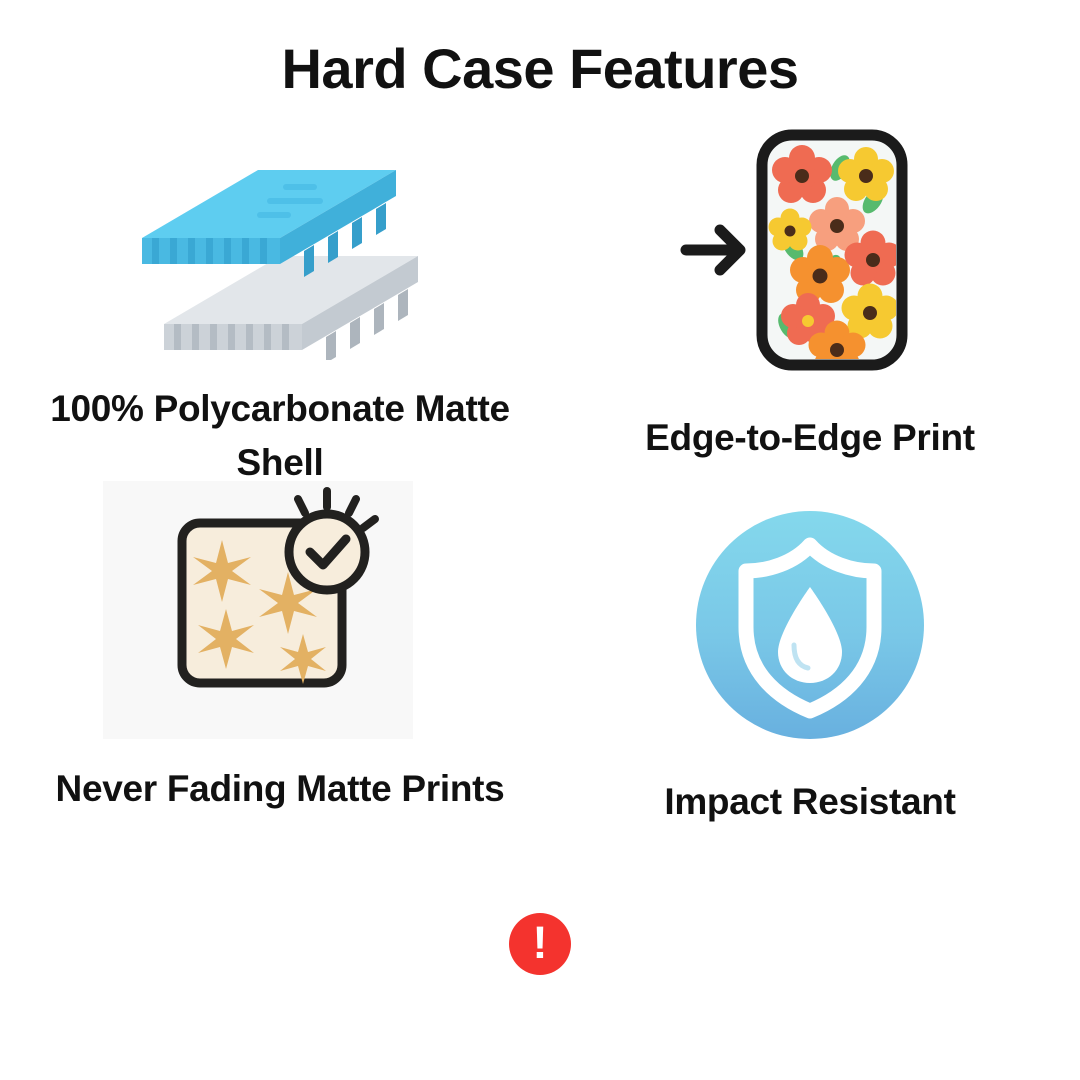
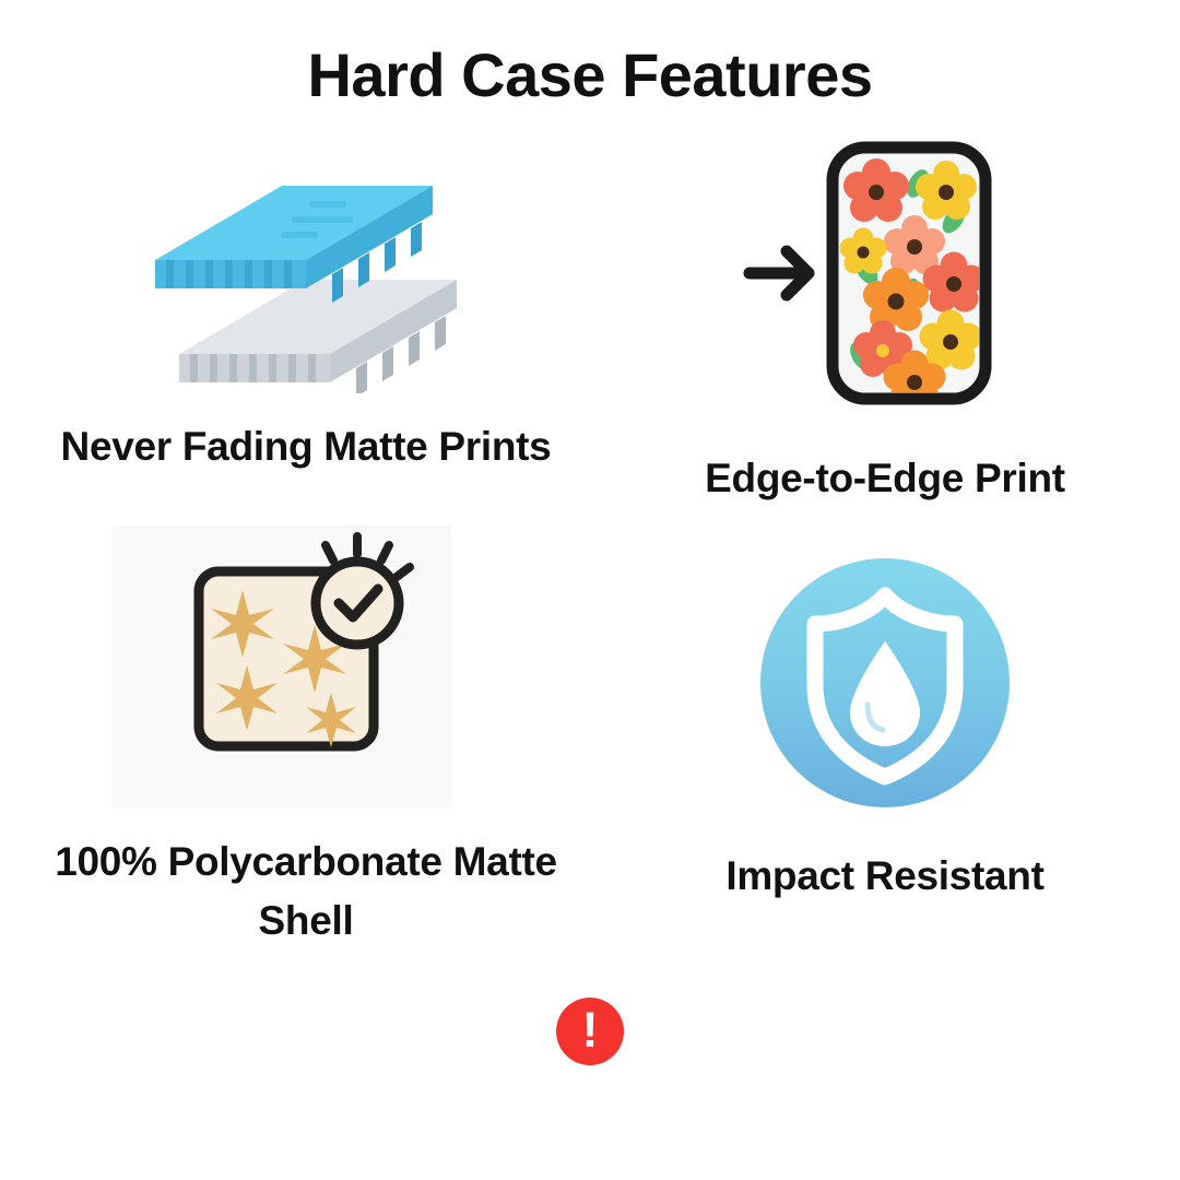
  Hard Case Features
- 100% Polycarbonate Matte Shell
+ Never Fading Matte Prints
  Edge-to-Edge Print
- Never Fading Matte Prints
+ 100% Polycarbonate Matte Shell
  Impact Resistant
  !
